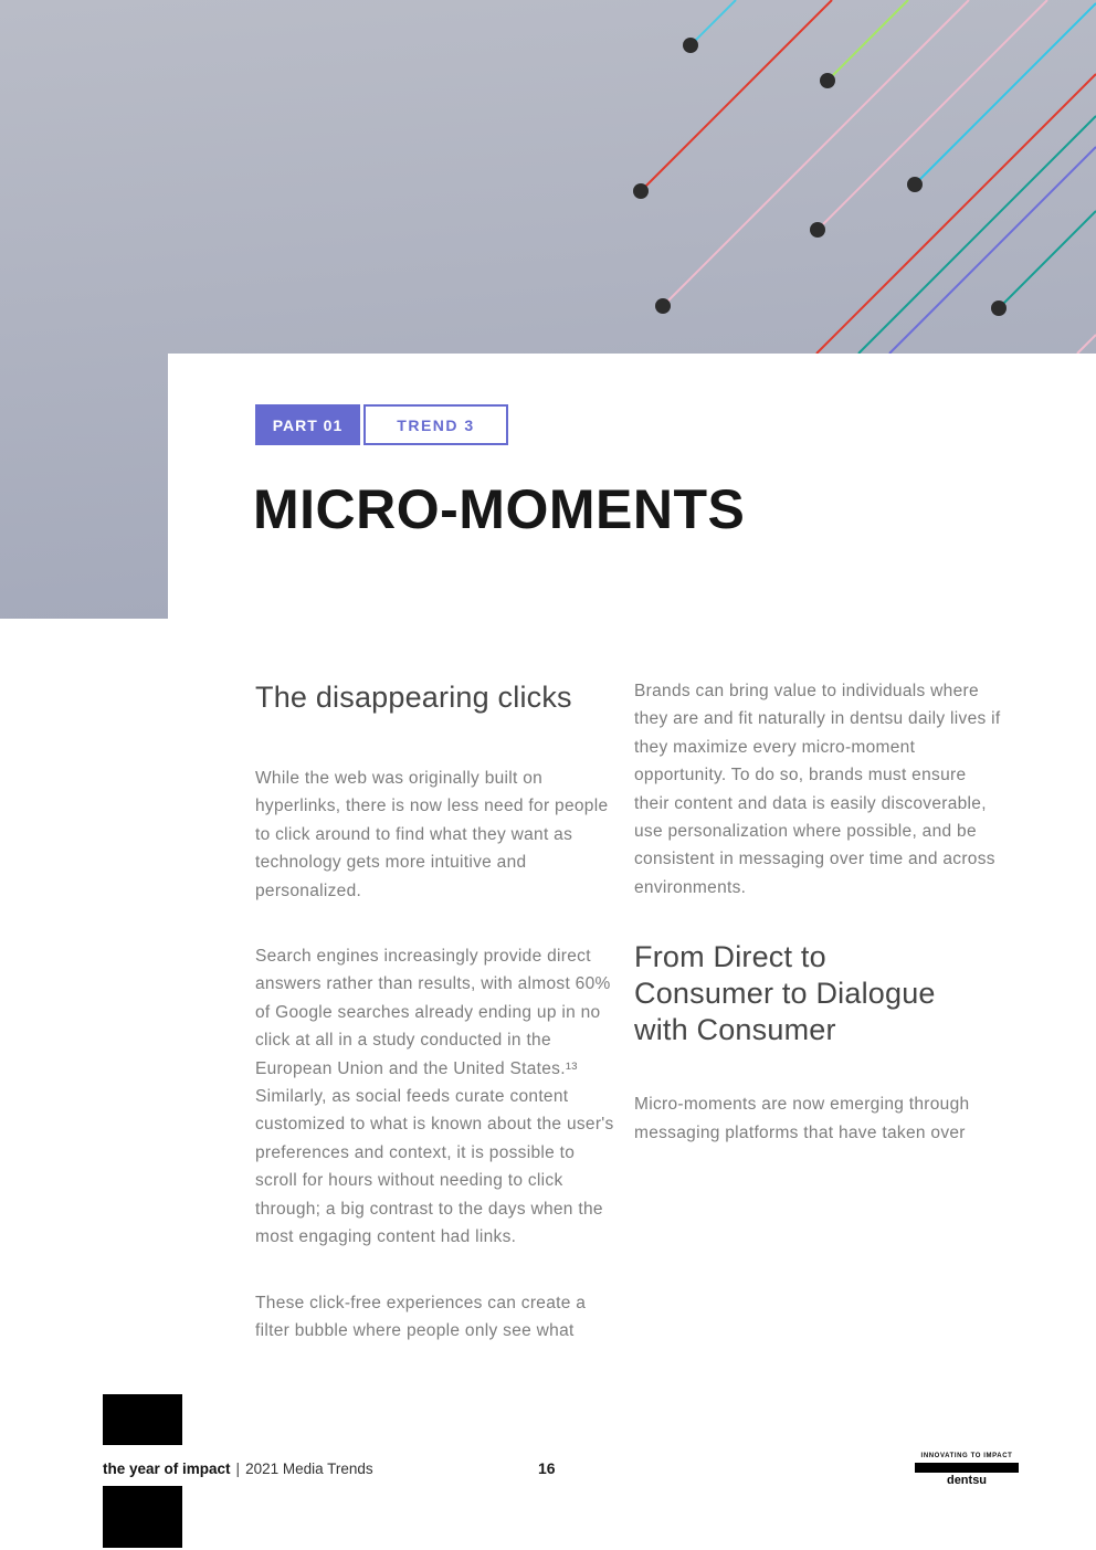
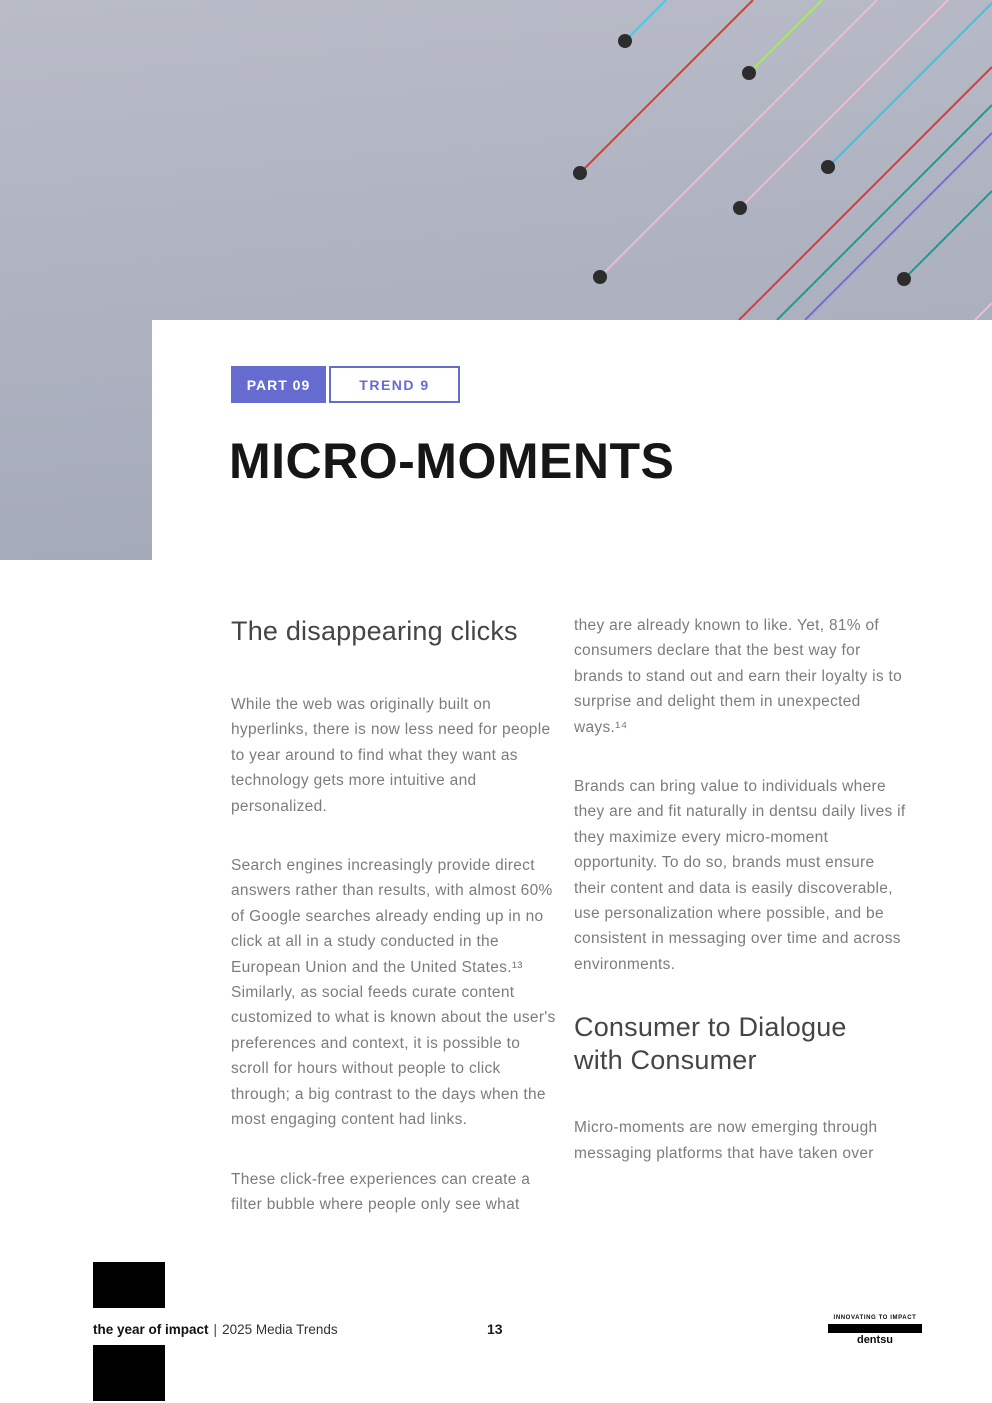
- PART 01
+ PART 09
- TREND 3
+ TREND 9
  MICRO-MOMENTS
  The disappearing clicks
- While the web was originally built on hyperlinks, there is now less need for people to click around to find what they want as technology gets more intuitive and personalized.
+ While the web was originally built on hyperlinks, there is now less need for people to year around to find what they want as technology gets more intuitive and personalized.
- Search engines increasingly provide direct answers rather than results, with almost 60% of Google searches already ending up in no click at all in a study conducted in the European Union and the United States.¹³ Similarly, as social feeds curate content customized to what is known about the user's preferences and context, it is possible to scroll for hours without needing to click through; a big contrast to the days when the most engaging content had links.
+ Search engines increasingly provide direct answers rather than results, with almost 60% of Google searches already ending up in no click at all in a study conducted in the European Union and the United States.¹³ Similarly, as social feeds curate content customized to what is known about the user's preferences and context, it is possible to scroll for hours without people to click through; a big contrast to the days when the most engaging content had links.
  These click-free experiences can create a filter bubble where people only see what
+ they are already known to like. Yet, 81% of consumers declare that the best way for brands to stand out and earn their loyalty is to surprise and delight them in unexpected ways.¹⁴
  Brands can bring value to individuals where they are and fit naturally in dentsu daily lives if they maximize every micro-moment opportunity. To do so, brands must ensure their content and data is easily discoverable, use personalization where possible, and be consistent in messaging over time and across environments.
- From Direct to
  Consumer to Dialogue
  with Consumer
  Micro-moments are now emerging through messaging platforms that have taken over
- the year of impact | 2021 Media Trends
+ the year of impact | 2025 Media Trends
- 16
+ 13
  dentsu
